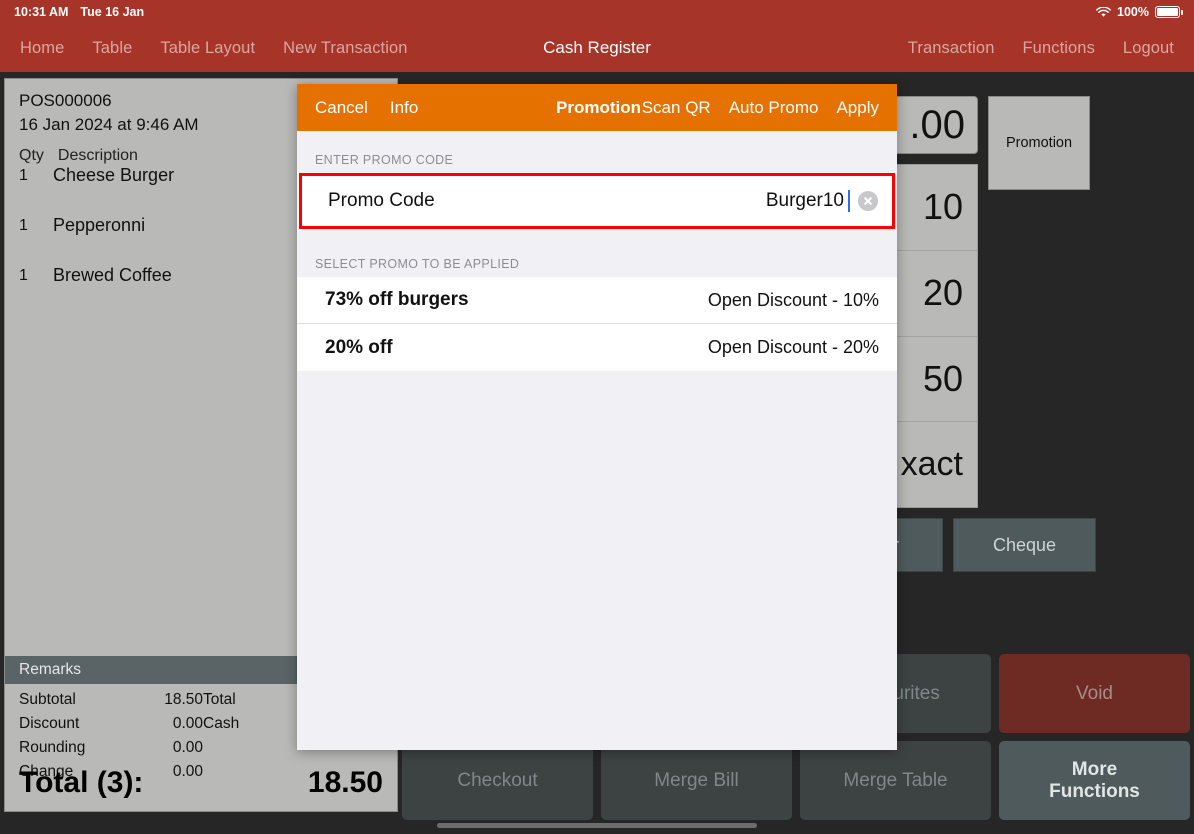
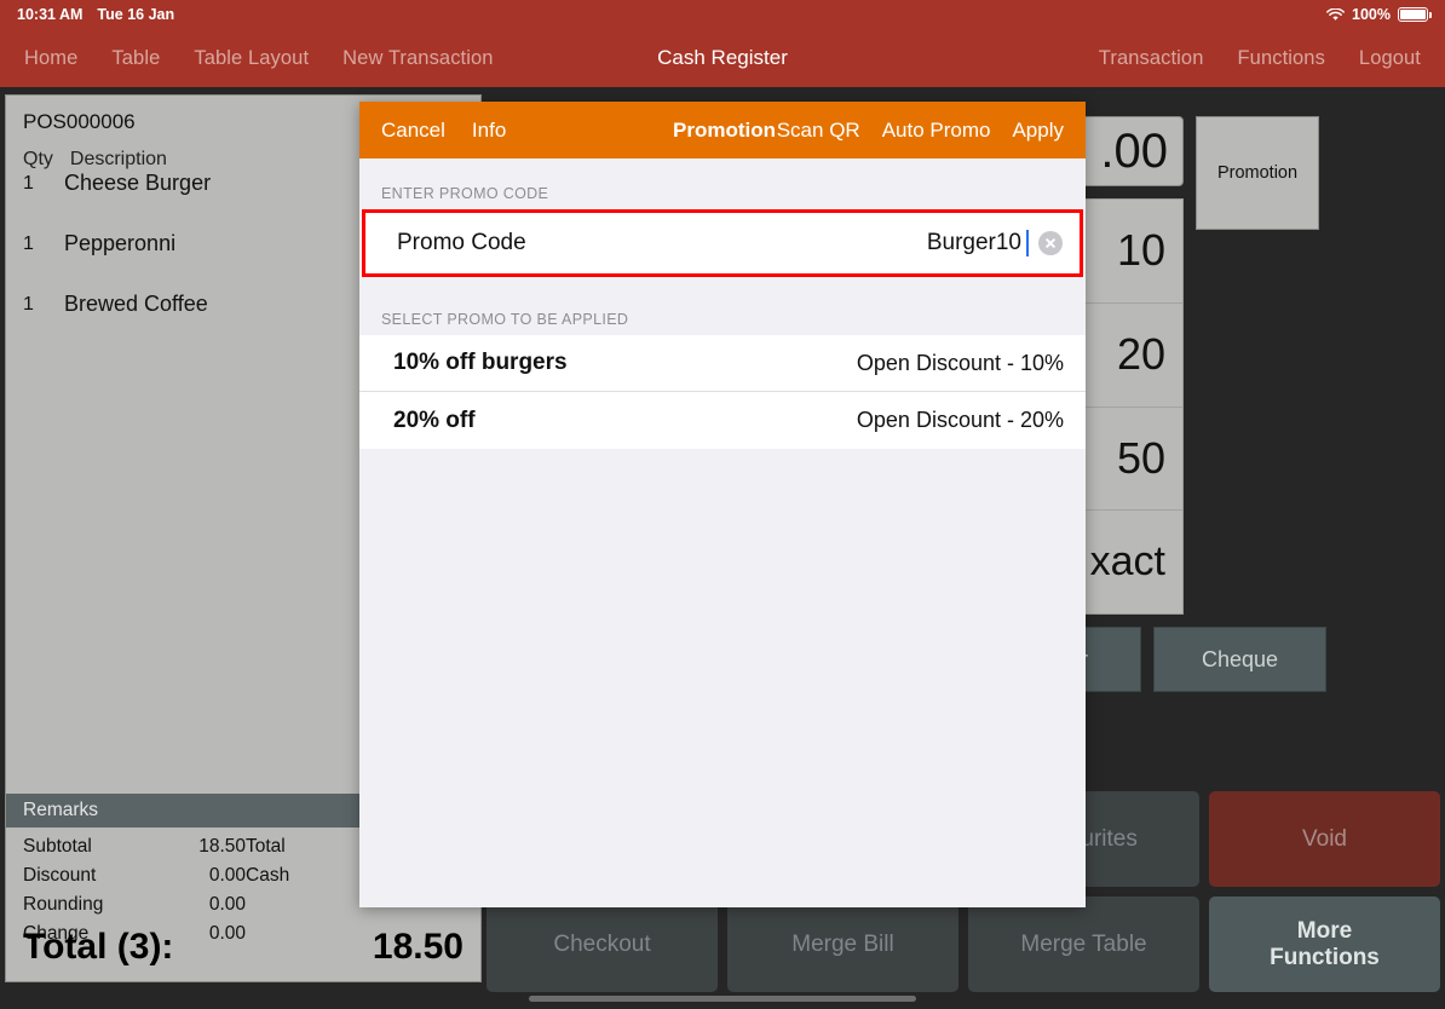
  10:31 AM
  Tue 16 Jan
  100%
  Cash Register
  Home
  Table
  Table Layout
  New Transaction
  Transaction
  Functions
  Logout
  POS000006
- 16 Jan 2024 at 9:46 AM
  Qty
  Description
  1
  Cheese Burger
  1
  Pepperonni
  1
  Brewed Coffee
  Remarks
  Subtotal
  18.50
  Discount
  0.00
  Rounding
  0.00
  Change
  0.00
  Total
  Cash
  Total (3):
  18.50
  .00
  10
  20
  50
  xact
  Promotion
  Cheque
  Checkout
  Merge Bill
  Merge Table
  Void
  More
  Functions
  Promotion
  Cancel
  Info
  Scan QR
  Auto Promo
  Apply
  ENTER PROMO CODE
  Promo Code
  Burger10
  SELECT PROMO TO BE APPLIED
- 73% off burgers
+ 10% off burgers
  Open Discount - 10%
  20% off
  Open Discount - 20%
